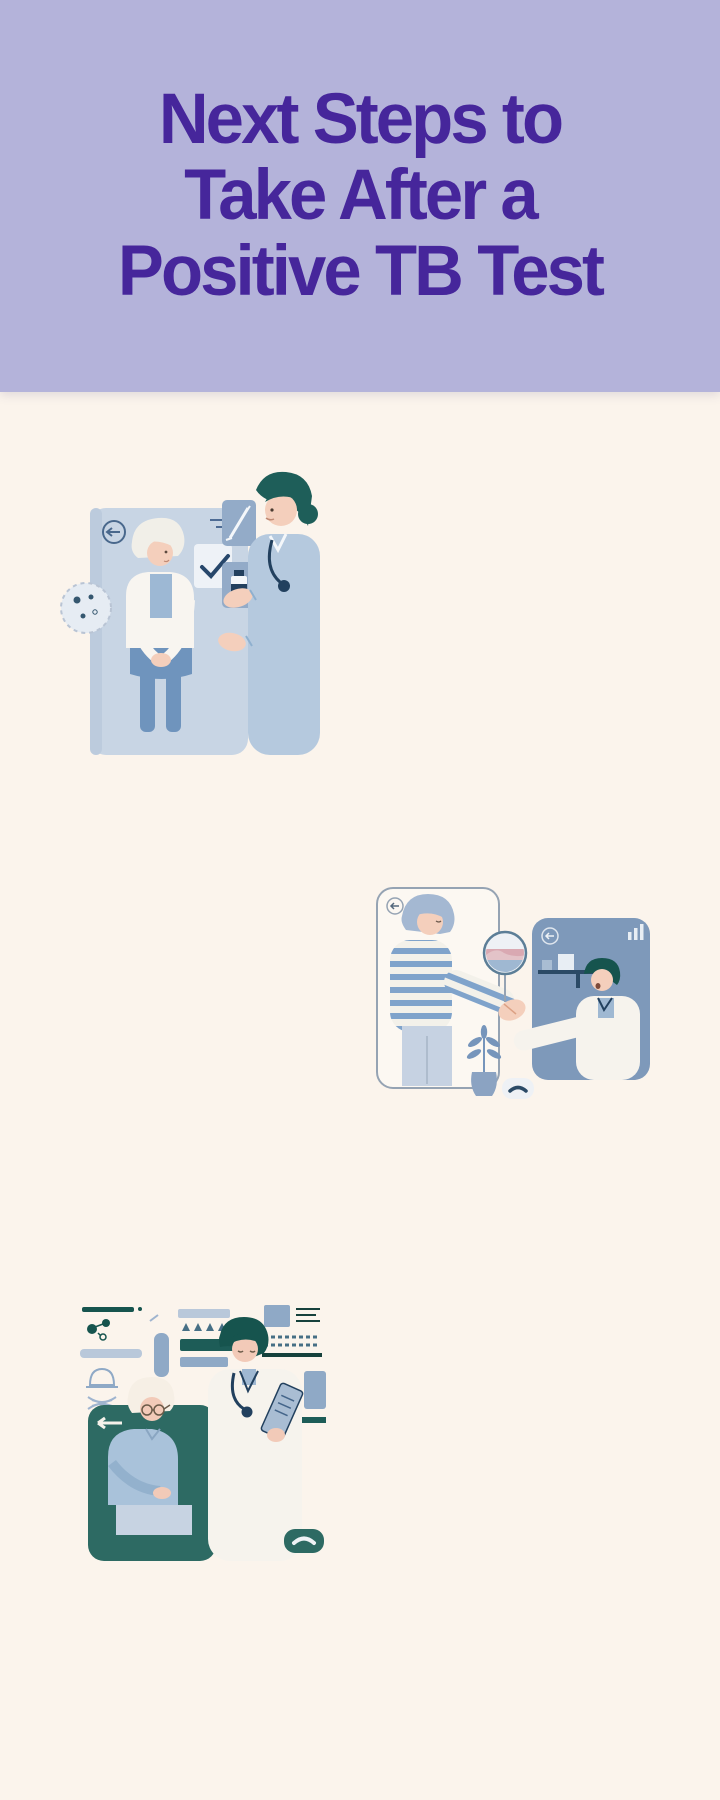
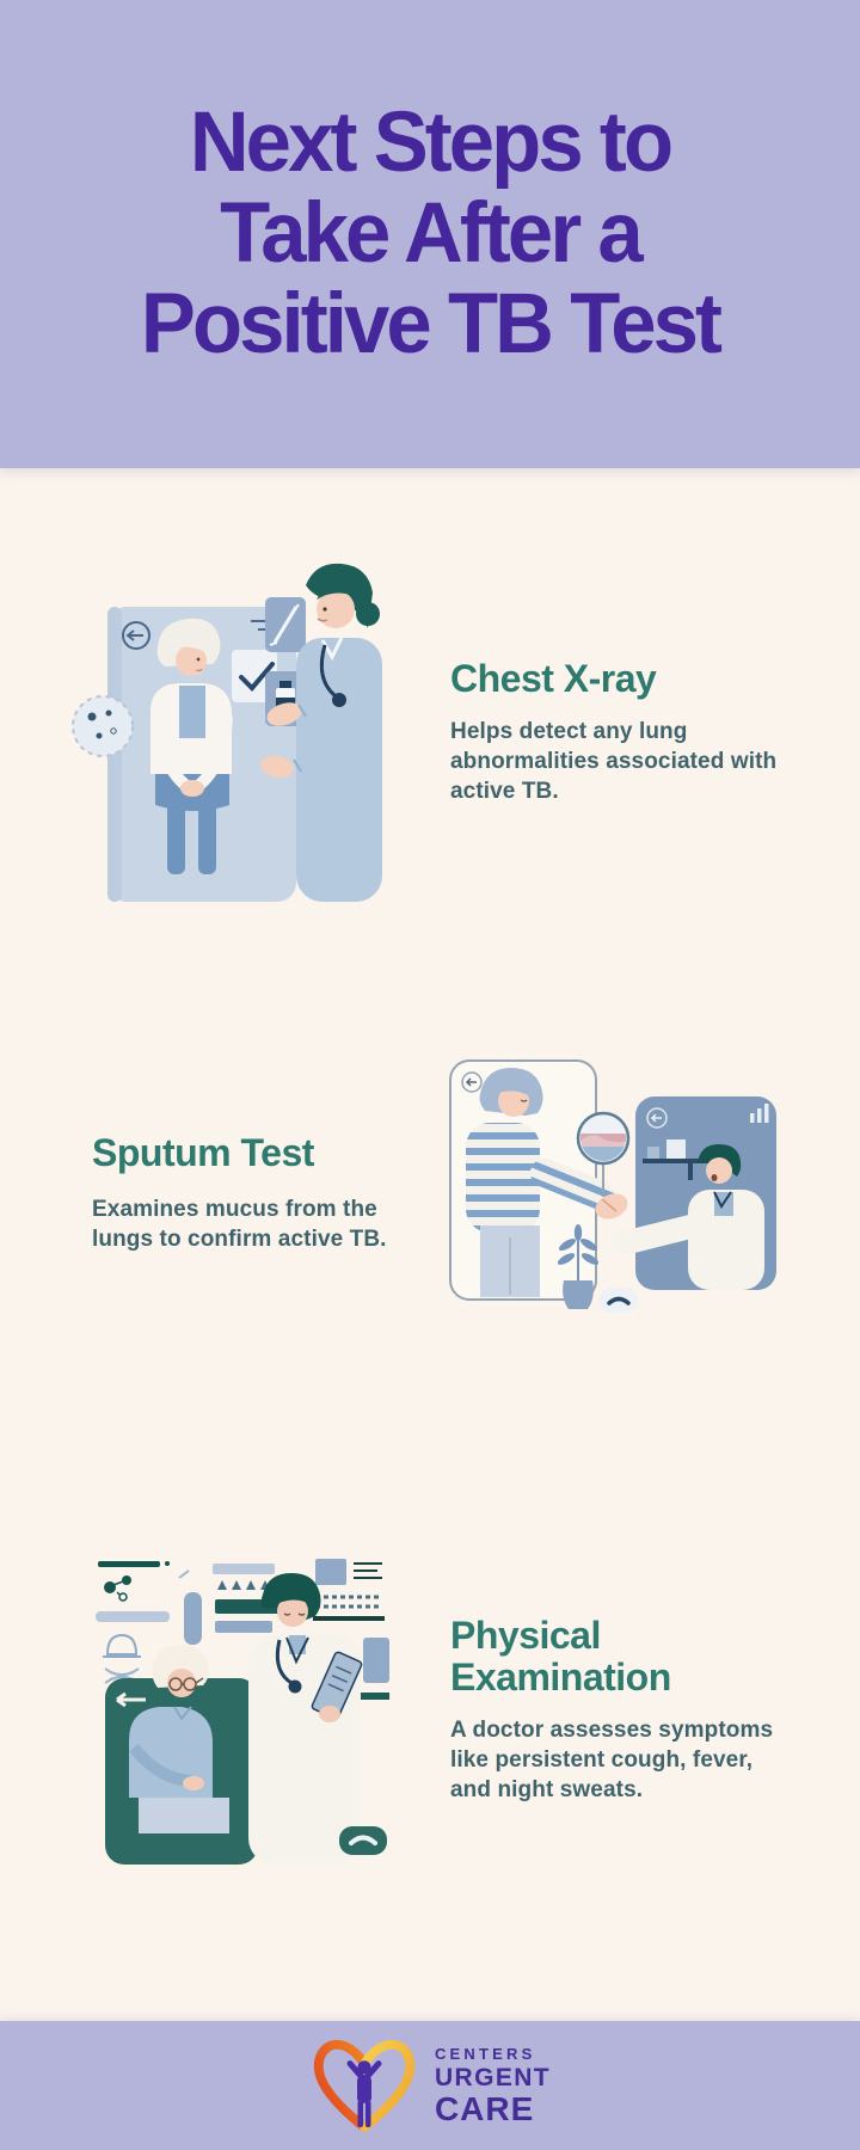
  Next Steps to
  Take After a
  Positive TB Test
+ Chest X-ray
+ Helps detect any lung
+ abnormalities associated with
+ active TB.
+ Sputum Test
+ Examines mucus from the
+ lungs to confirm active TB.
+ Physical
+ Examination
+ A doctor assesses symptoms
+ like persistent cough, fever,
+ and night sweats.
+ CENTERS
+ URGENT
+ CARE
